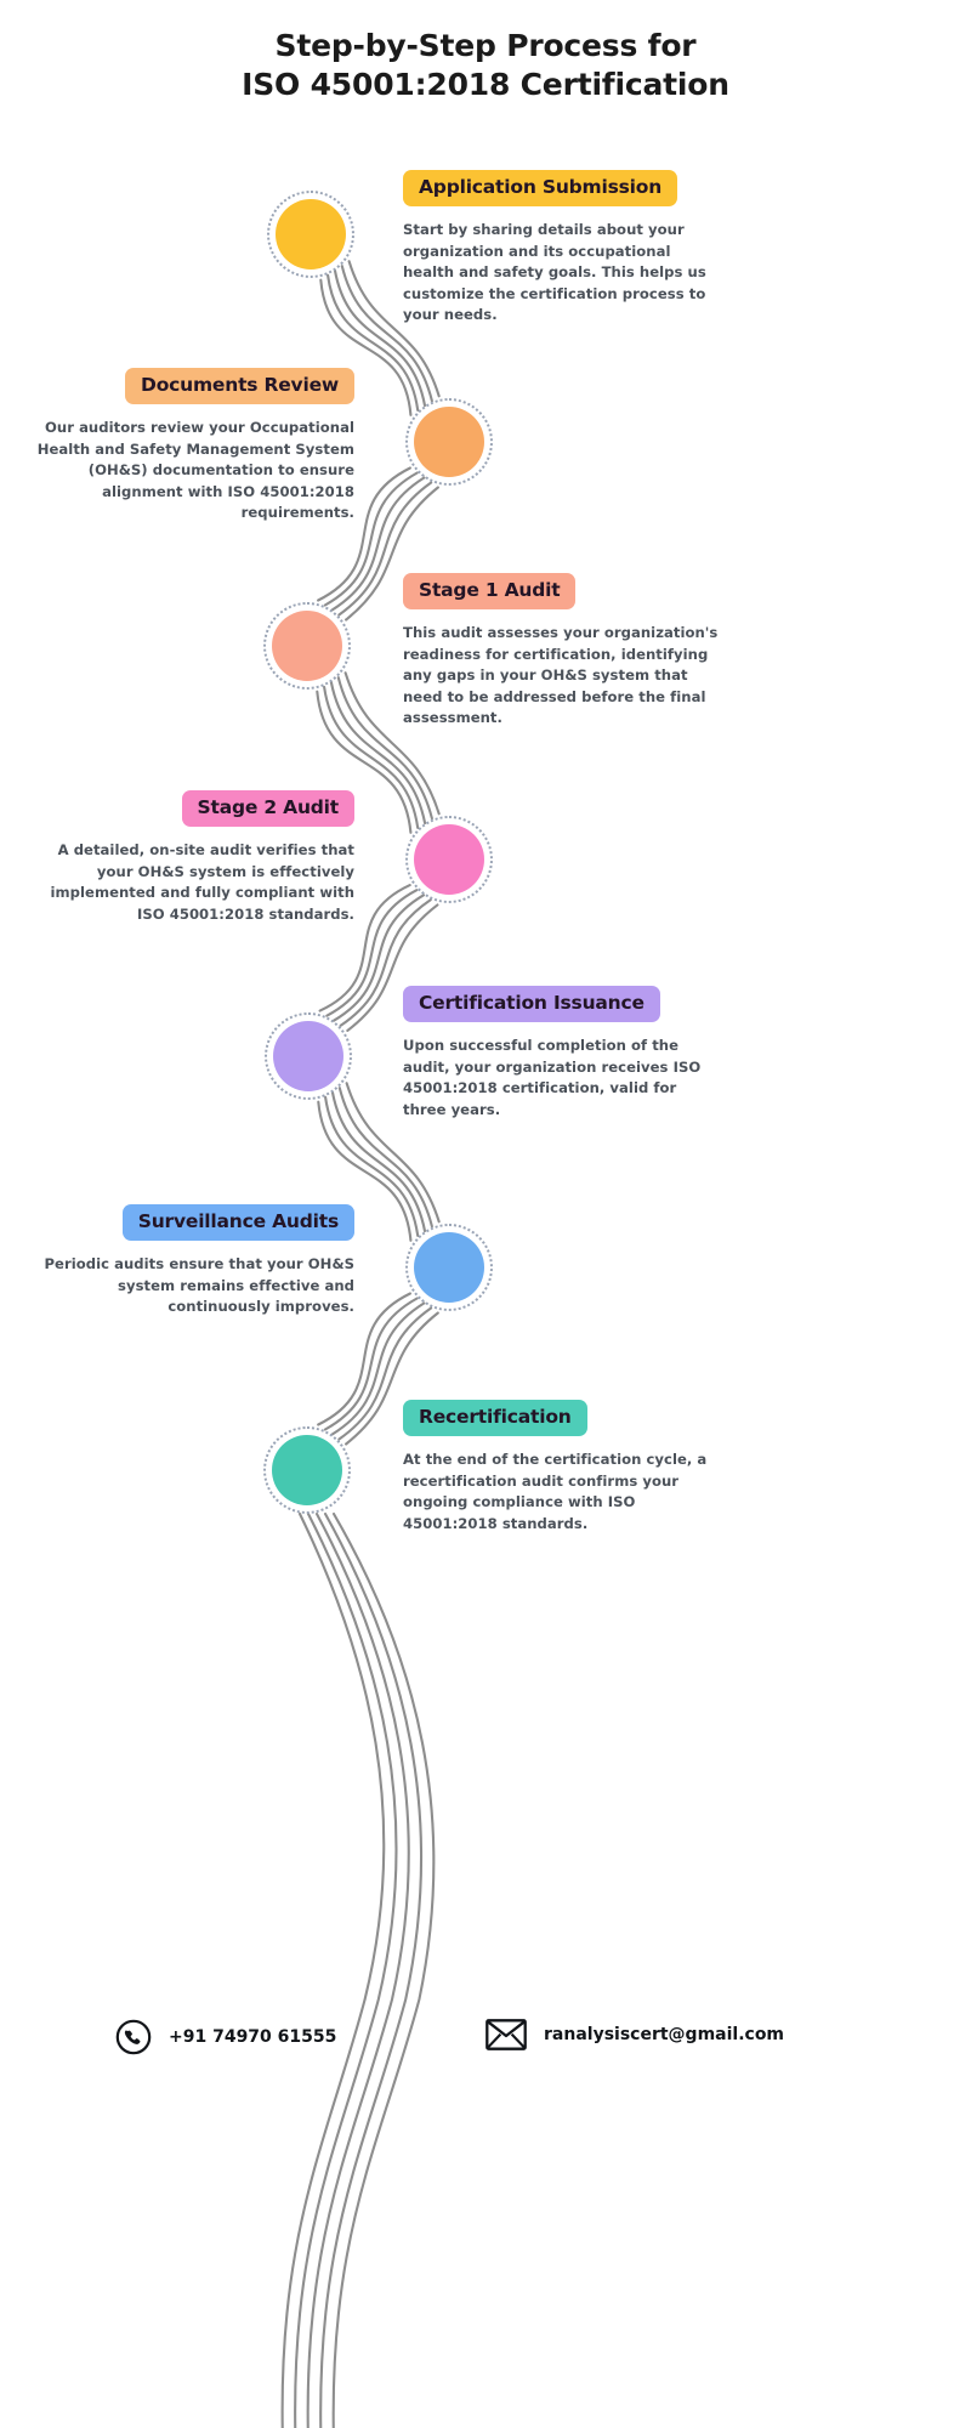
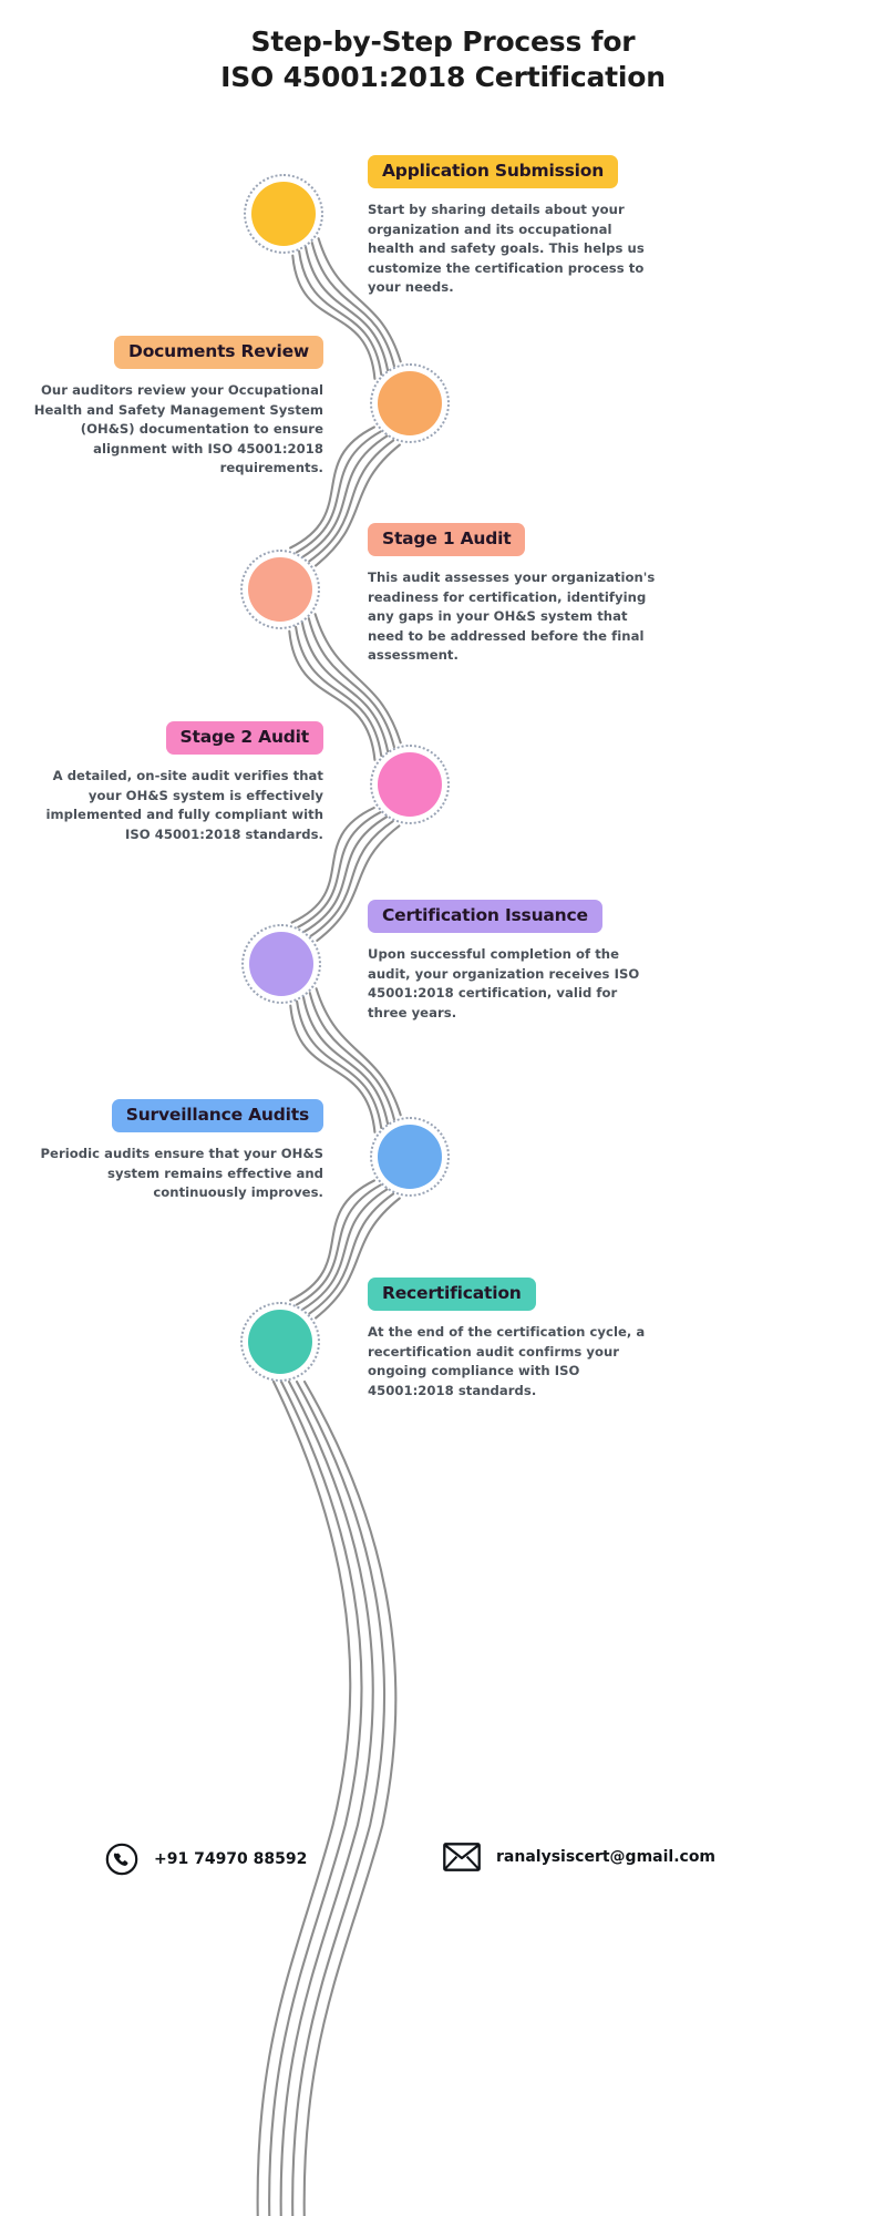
  Step-by-Step Process for
  ISO 45001:2018 Certification
  Application Submission
  Start by sharing details about your organization and its occupational health and safety goals. This helps us customize the certification process to your needs.
  Documents Review
  Our auditors review your Occupational Health and Safety Management System (OH&S) documentation to ensure alignment with ISO 45001:2018 requirements.
  Stage 1 Audit
  This audit assesses your organization's readiness for certification, identifying any gaps in your OH&S system that need to be addressed before the final assessment.
  Stage 2 Audit
  A detailed, on-site audit verifies that your OH&S system is effectively implemented and fully compliant with ISO 45001:2018 standards.
  Certification Issuance
  Upon successful completion of the audit, your organization receives ISO 45001:2018 certification, valid for three years.
  Surveillance Audits
  Periodic audits ensure that your OH&S system remains effective and continuously improves.
  Recertification
  At the end of the certification cycle, a recertification audit confirms your ongoing compliance with ISO 45001:2018 standards.
- +91 74970 61555
+ +91 74970 88592
  ranalysiscert@gmail.com
